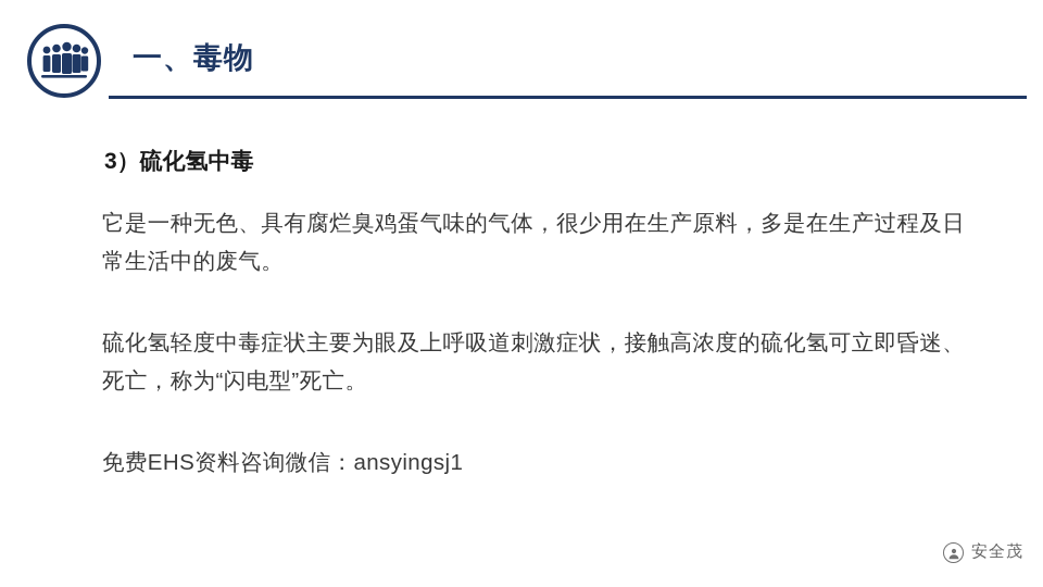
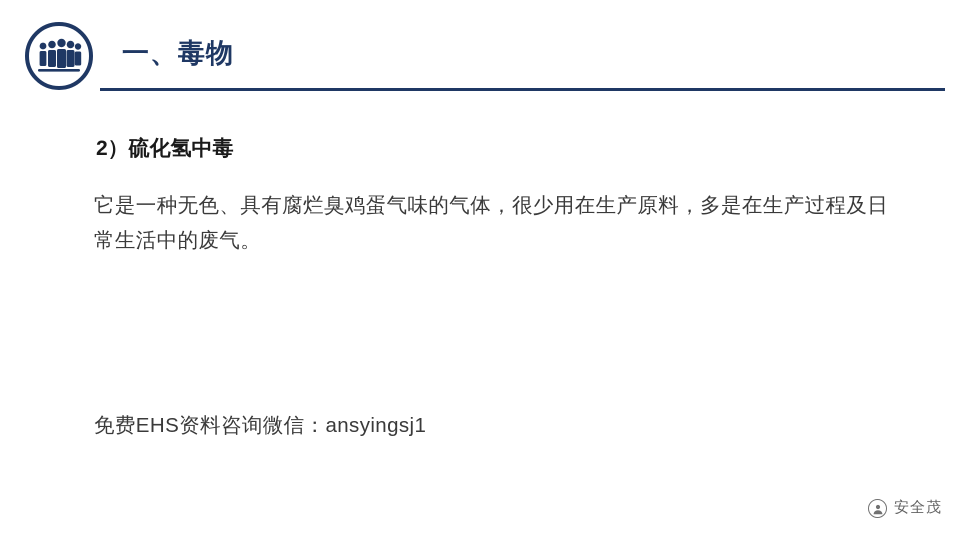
  一、毒物
- 3）硫化氢中毒
+ 2）硫化氢中毒
  它是一种无色、具有腐烂臭鸡蛋气味的气体，很少用在生产原料，多是在生产过程及日常生活中的废气。
- 硫化氢轻度中毒症状主要为眼及上呼吸道刺激症状，接触高浓度的硫化氢可立即昏迷、死亡，称为“闪电型”死亡。
  免费EHS资料咨询微信：ansyingsj1
  安全茂
